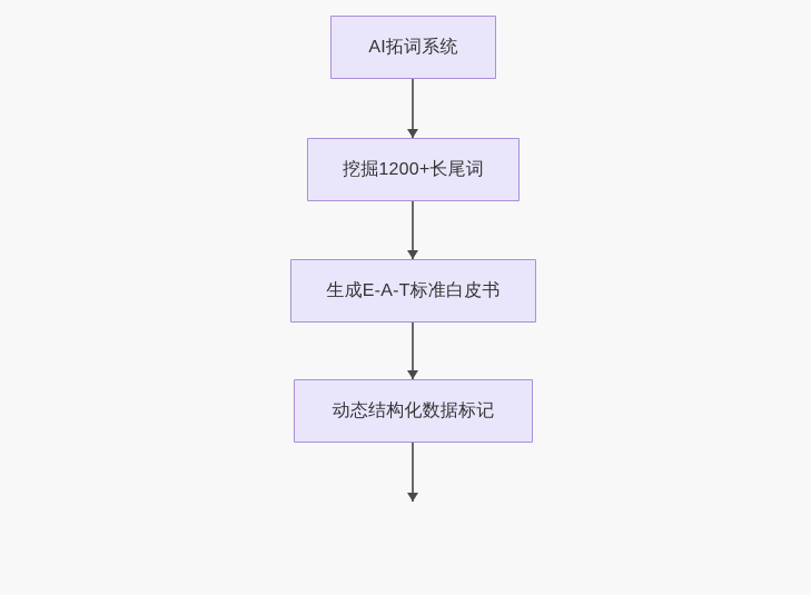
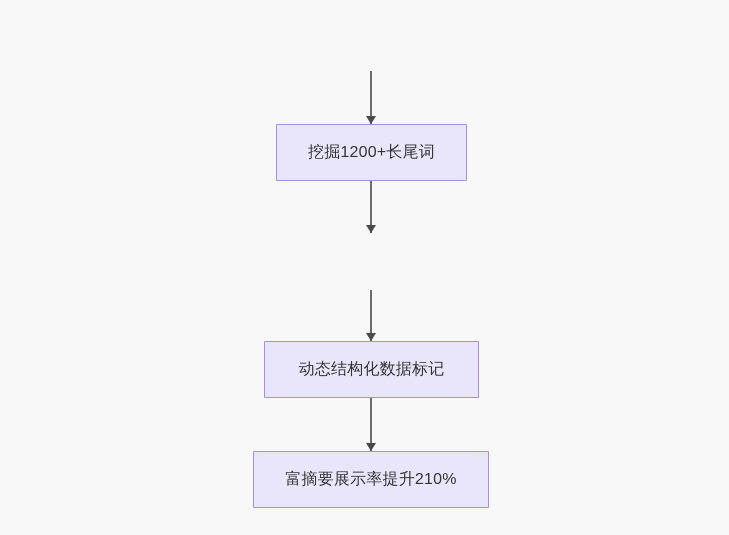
- AI拓词系统
  挖掘1200+长尾词
- 生成E-A-T标准白皮书
  动态结构化数据标记
+ 富摘要展示率提升210%
